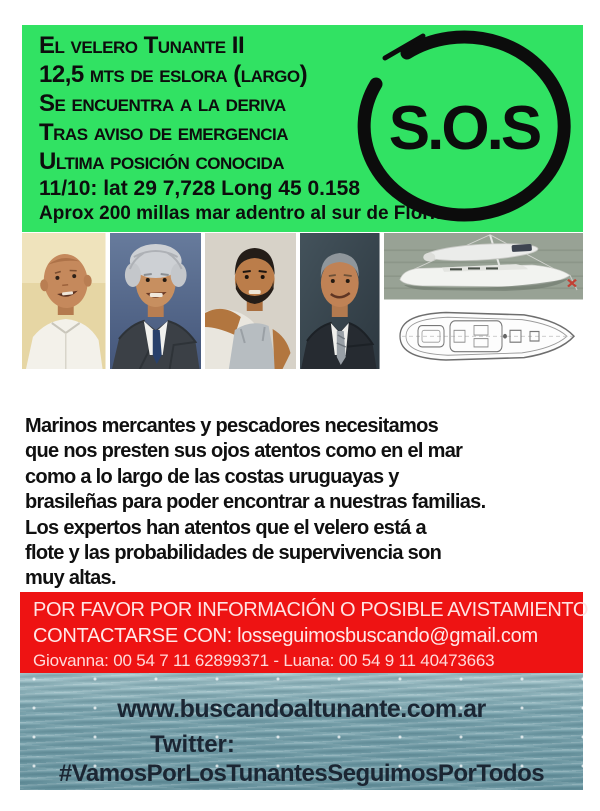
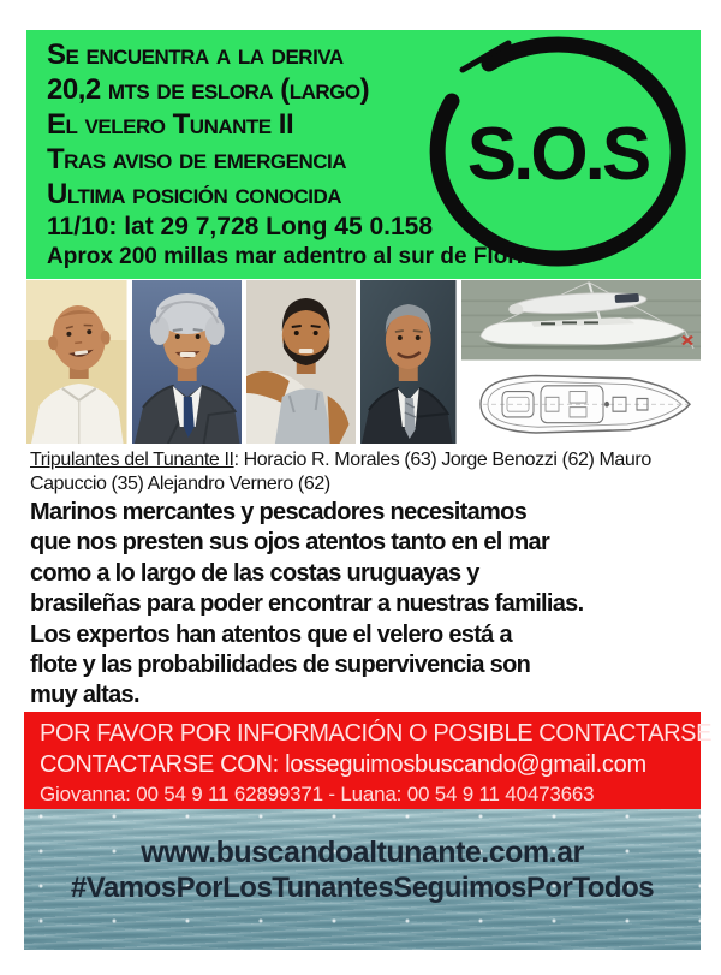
- El velero Tunante II
+ Se encuentra a la deriva
- 12,5 mts de eslora (largo)
+ 20,2 mts de eslora (largo)
- Se encuentra a la deriva
+ El velero Tunante II
  Tras aviso de emergencia
  Ultima posición conocida
  11/10: lat 29 7,728 Long 45 0.158
  Aprox 200 millas mar adentro al sur de
  S.O.S
+ Tripulantes del Tunante II: Horacio R. Morales (63) Jorge Benozzi (62) Mauro Capuccio (35) Alejandro Vernero (62)
  Marinos mercantes y pescadores necesitamos
- que nos presten sus ojos atentos como en el mar
+ que nos presten sus ojos atentos tanto en el mar
  como a lo largo de las costas uruguayas y
  brasileñas para poder encontrar a nuestras familias.
  Los expertos han atentos que el velero está a
  flote y las probabilidades de supervivencia son
  muy altas.
- POR FAVOR POR INFORMACIÓN O POSIBLE AVISTAMIENTO
+ POR FAVOR POR INFORMACIÓN O POSIBLE CONTACTARSE
  CONTACTARSE CON: losseguimosbuscando@gmail.com
- Giovanna: 00 54 7 11 62899371 - Luana: 00 54 9 11 40473663
+ Giovanna: 00 54 9 11 62899371 - Luana: 00 54 9 11 40473663
  www.buscandoaltunante.com.ar
- Twitter:
  #VamosPorLosTunantesSeguimosPorTodos
